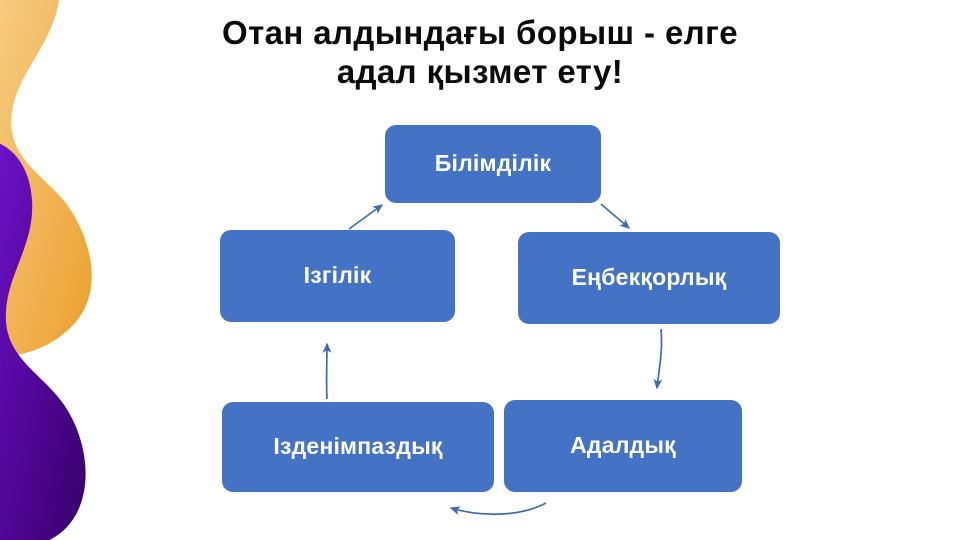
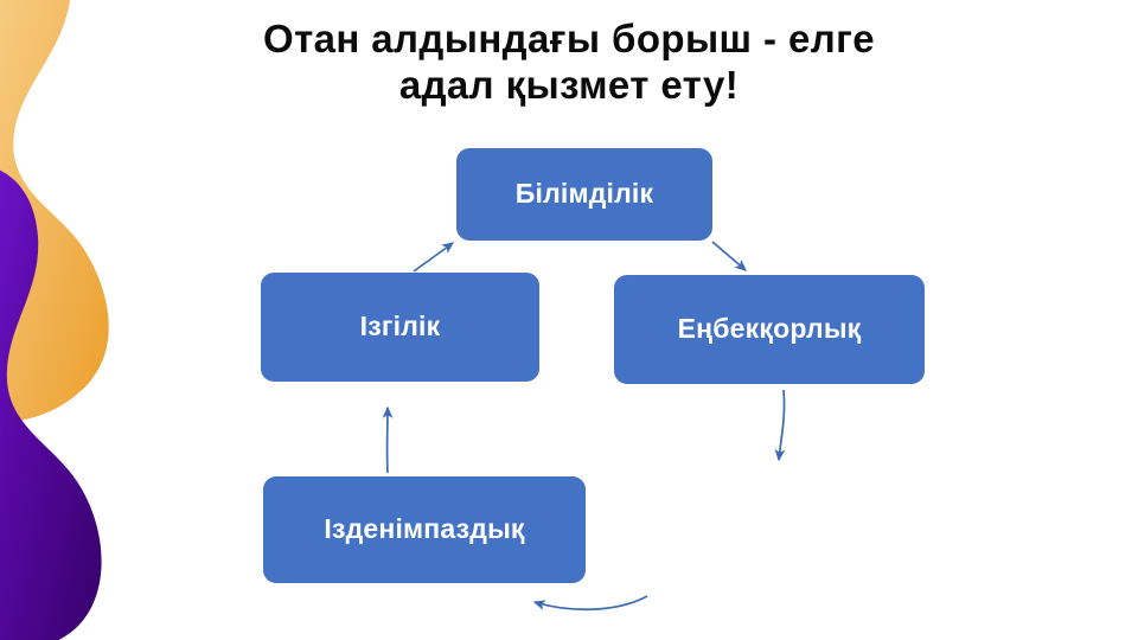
  Отан алдындағы борыш - елге
  адал қызмет ету!
  Білімділік
  Ізгілік
  Еңбекқорлық
  Ізденімпаздық
- Адалдық
